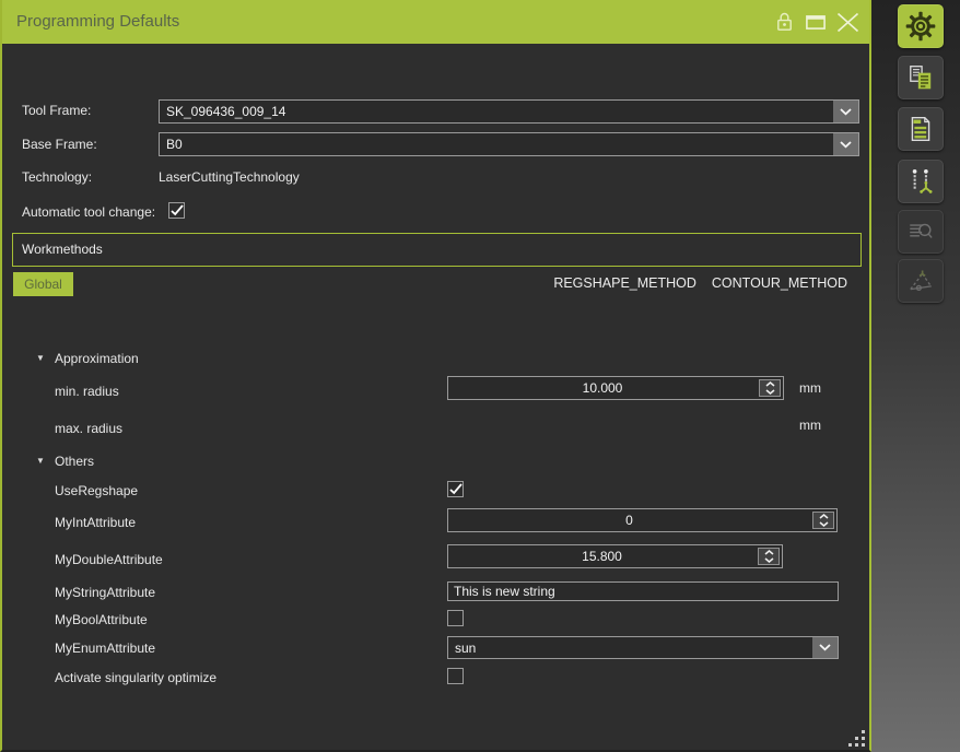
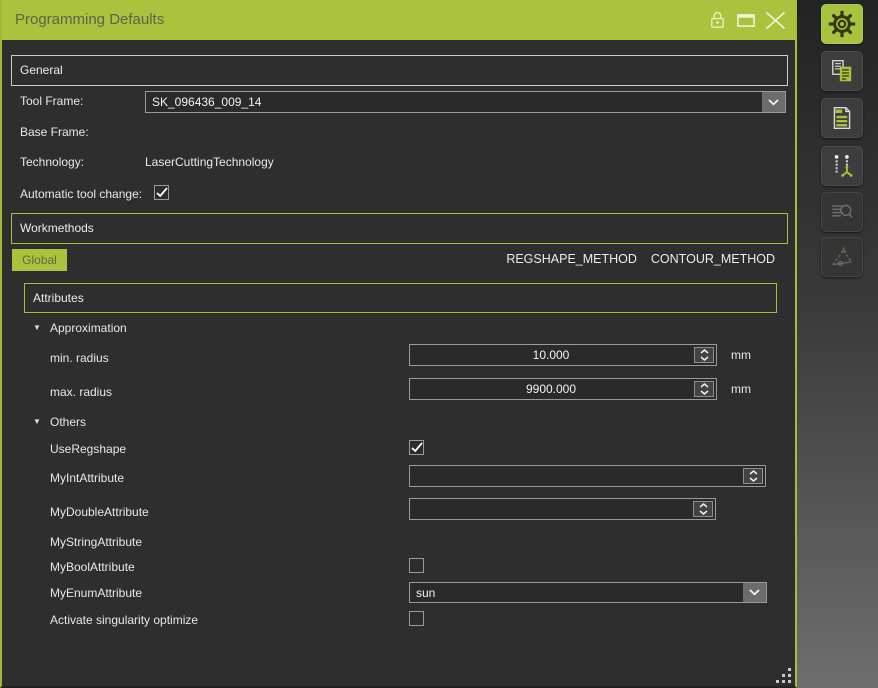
  Programming Defaults
+ General
  Tool Frame:
  SK_096436_009_14
  Base Frame:
- B0
  Technology:
  LaserCuttingTechnology
  Automatic tool change:
  Workmethods
  Global
  REGSHAPE_METHOD
  CONTOUR_METHOD
+ Attributes
  ▼
  Approximation
  min. radius
  10.000
  mm
  max. radius
+ 9900.000
  mm
  ▼
  Others
  UseRegshape
  MyIntAttribute
- 0
  MyDoubleAttribute
- 15.800
  MyStringAttribute
- This is new string
  MyBoolAttribute
  MyEnumAttribute
  sun
  Activate singularity optimize
